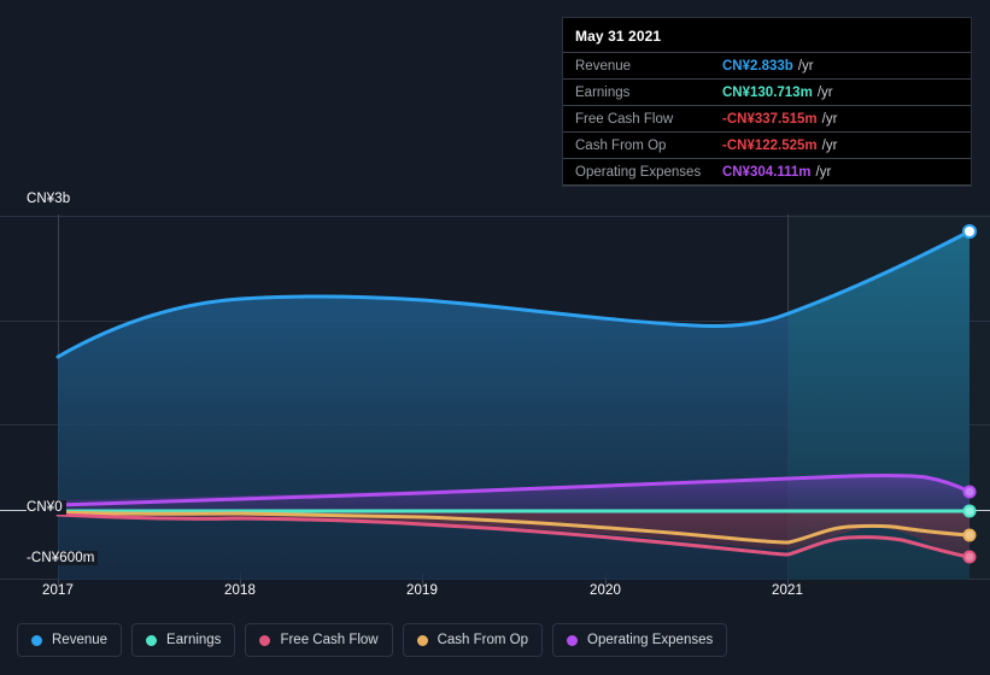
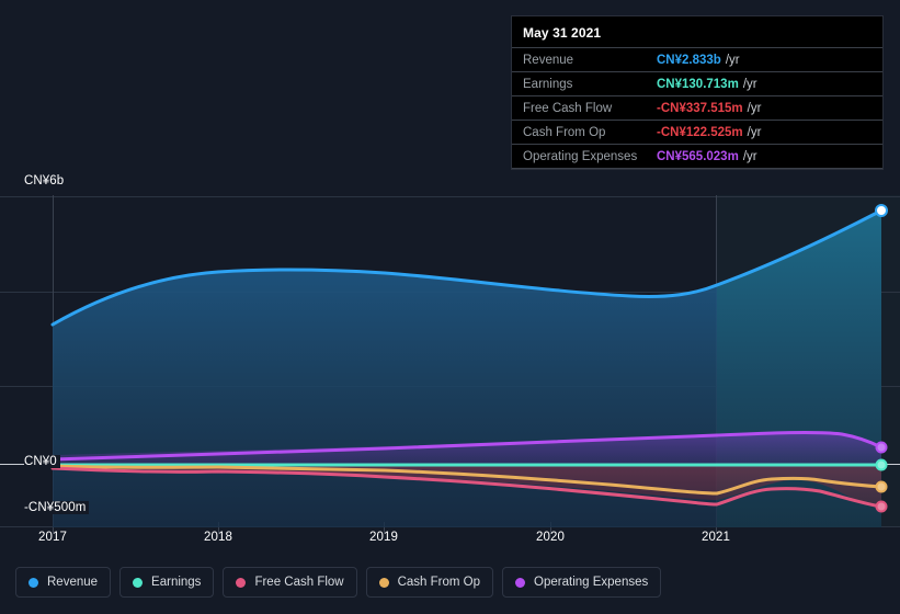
- CN¥3b
+ CN¥6b
  CN¥0
- -CN¥600m
+ -CN¥500m
  2017
  2018
  2019
  2020
  2021
  May 31 2021
  Revenue
  CN¥2.833b
  /yr
  Earnings
  CN¥130.713m
  /yr
  Free Cash Flow
  -CN¥337.515m
  /yr
  Cash From Op
  -CN¥122.525m
  /yr
  Operating Expenses
- CN¥304.111m
+ CN¥565.023m
  /yr
  Revenue
  Earnings
  Free Cash Flow
  Cash From Op
  Operating Expenses
